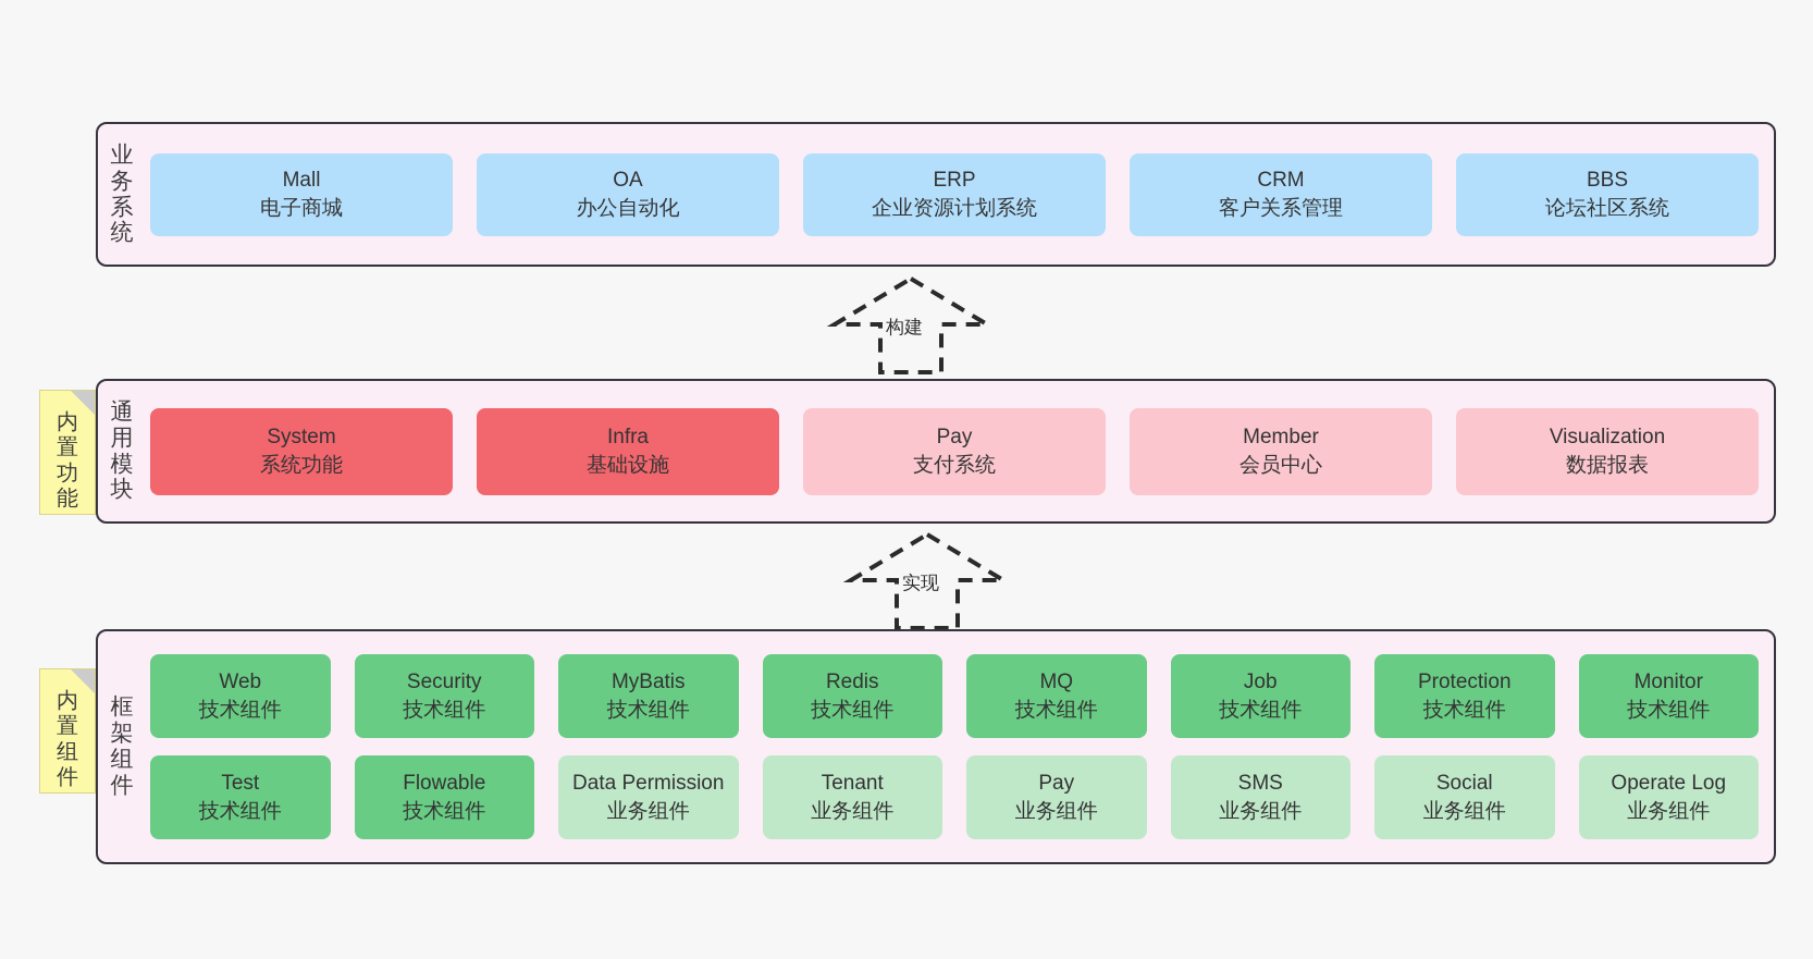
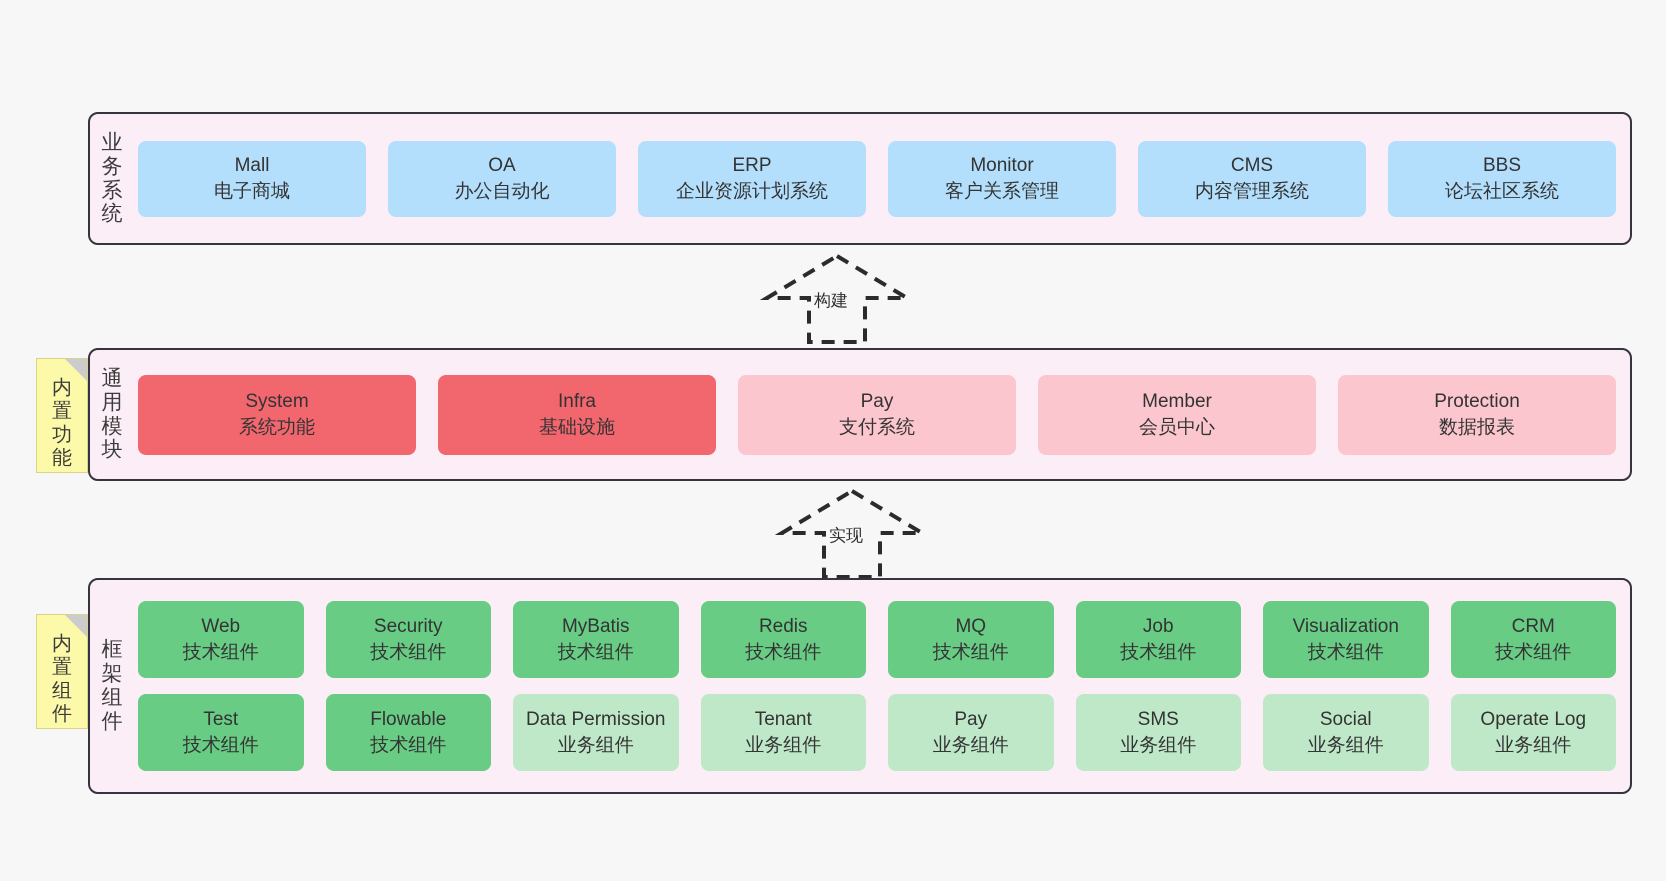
  业
  务
  系
  统
  Mall
  电子商城
  OA
  办公自动化
  ERP
  企业资源计划系统
- CRM
+ Monitor
  客户关系管理
+ CMS
+ 内容管理系统
  BBS
  论坛社区系统
  构建
  通
  用
  模
  块
  System
  系统功能
  Infra
  基础设施
  Pay
  支付系统
  Member
  会员中心
- Visualization
+ Protection
  数据报表
  内
  置
  功
  能
  实现
  框
  架
  组
  件
  Web
  技术组件
  Security
  技术组件
  MyBatis
  技术组件
  Redis
  技术组件
  MQ
  技术组件
  Job
  技术组件
- Protection
+ Visualization
  技术组件
- Monitor
+ CRM
  技术组件
  Test
  技术组件
  Flowable
  技术组件
  Data Permission
  业务组件
  Tenant
  业务组件
  Pay
  业务组件
  SMS
  业务组件
  Social
  业务组件
  Operate Log
  业务组件
  内
  置
  组
  件
